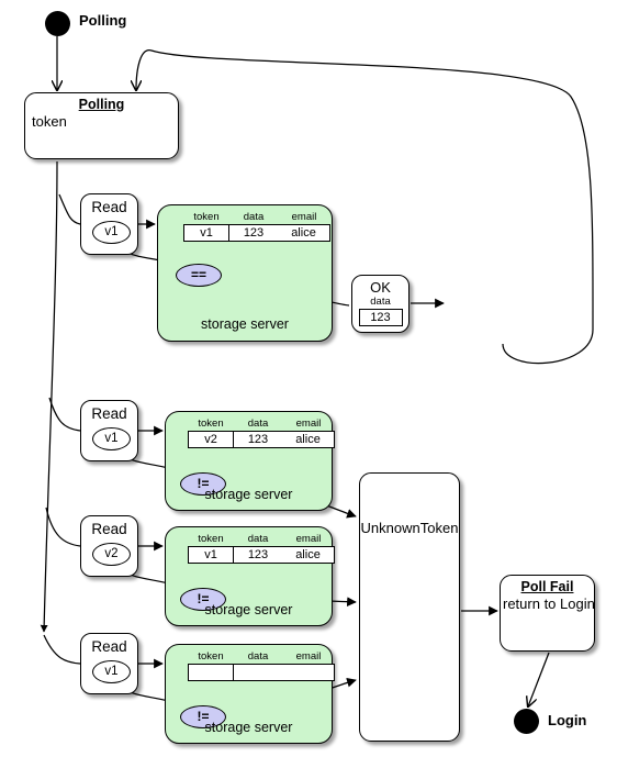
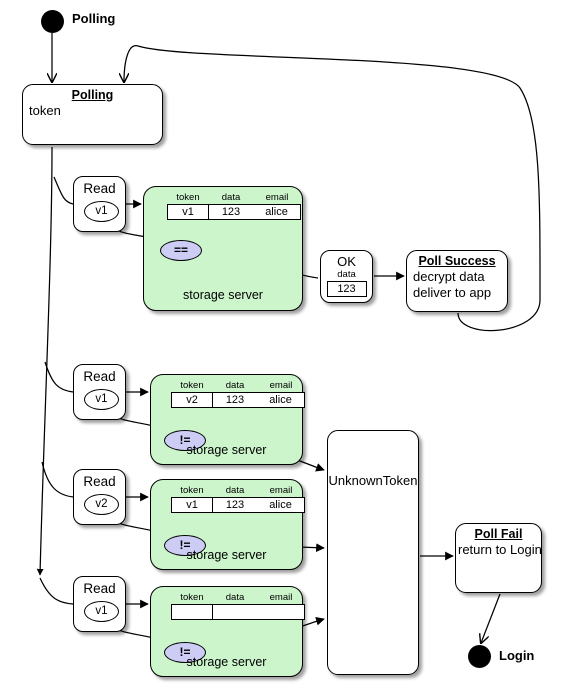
  Polling
  Login
  Polling
  token
  Read
  v1
  Read
  v1
  Read
  v2
  Read
  v1
  token
  v1
  data
  123
  email
  alice
  ==
  storage server
  OK
  data
  123
+ Poll Success
+ decrypt data
+ deliver to app
  token
  v2
  data
  123
  email
  alice
  !=
  storage server
  token
  v1
  data
  123
  email
  alice
  !=
  storage server
  token
  data
  email
  !=
  storage server
  UnknownToken
  Poll Fail
  return to Login
